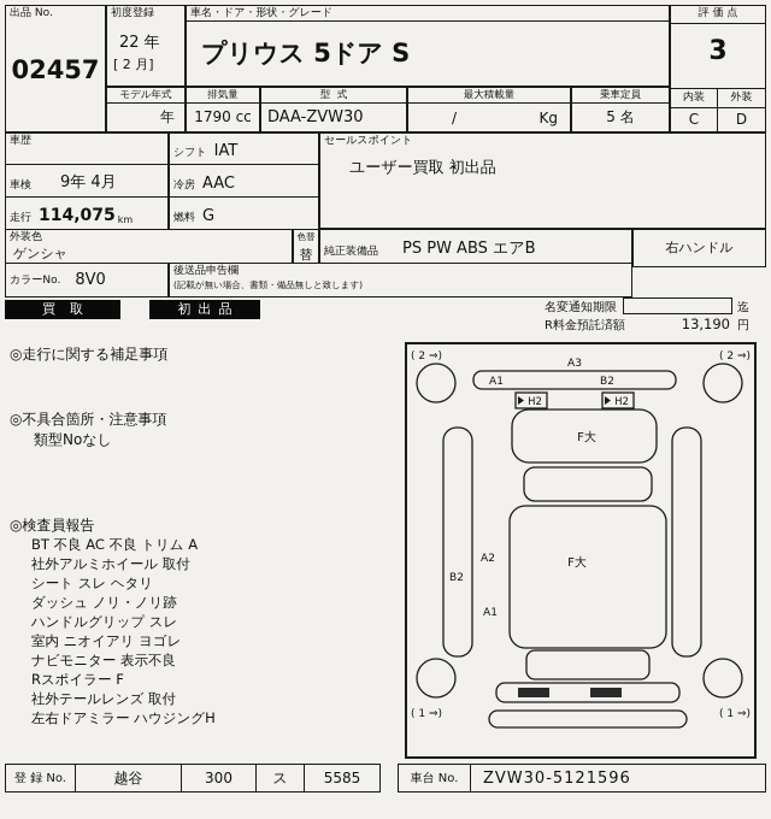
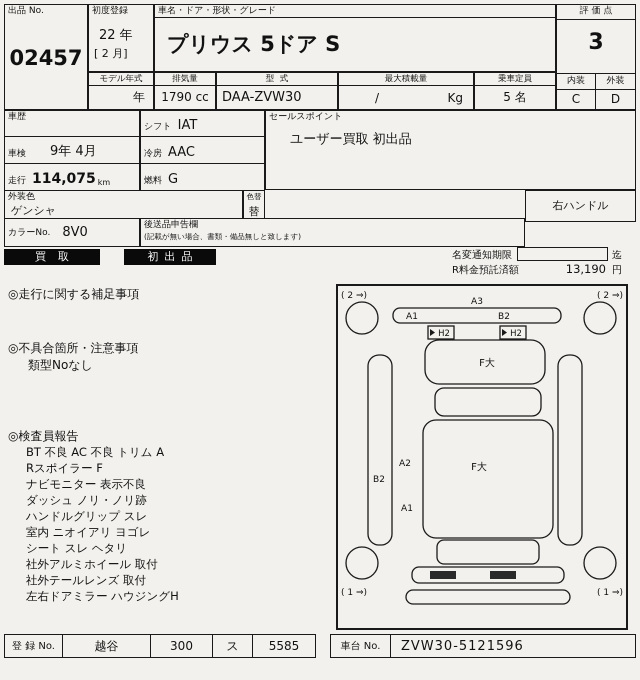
  出品 No.
  02457
  初度登録
  22 年
  [ 2 月]
  車名・ドア・形状・グレード
  プリウス 5ドア S
  評 価 点
  3
  内装
  外装
  C
  D
  モデル年式
  排気量
  型 式
  最大積載量
  乗車定員
  年
  1790 cc
  DAA-ZVW30
  /
  Kg
  5 名
  車歴
  シフト
  IAT
  セールスポイント
  ユーザー買取 初出品
  車検
  9年 4月
  冷房
  AAC
  走行
  114,075
  km
  燃料
  G
  外装色
  ゲンシャ
  色替
  替
- 純正装備品
- PS PW ABS エアB
  右ハンドル
  カラーNo.
  8V0
  後送品申告欄
  (記載が無い場合、書類・備品無しと致します)
  買取
  初出品
  名変通知期限
  迄
  R料金預託済額
  13,190
  円
  ◎走行に関する補足事項
  ◎不具合箇所・注意事項
  類型Noなし
  ◎検査員報告
  BT 不良 AC 不良 トリム A
- 社外アルミホイール 取付
+ Rスポイラー F
- シート スレ ヘタリ
+ ナビモニター 表示不良
  ダッシュ ノリ・ノリ跡
  ハンドルグリップ スレ
  室内 ニオイアリ ヨゴレ
- ナビモニター 表示不良
+ シート スレ ヘタリ
- Rスポイラー F
+ 社外アルミホイール 取付
  社外テールレンズ 取付
  左右ドアミラー ハウジングH
  ( 2 ⇒)
  ( 2 ⇒)
  ( 1 ⇒)
  ( 1 ⇒)
  A3
  A1
  B2
  H2
  H2
  F大
  F大
  B2
  A2
  A1
  登 録 No.
  越谷
  300
  ス
  5585
  車台 No.
  ZVW30-5121596
